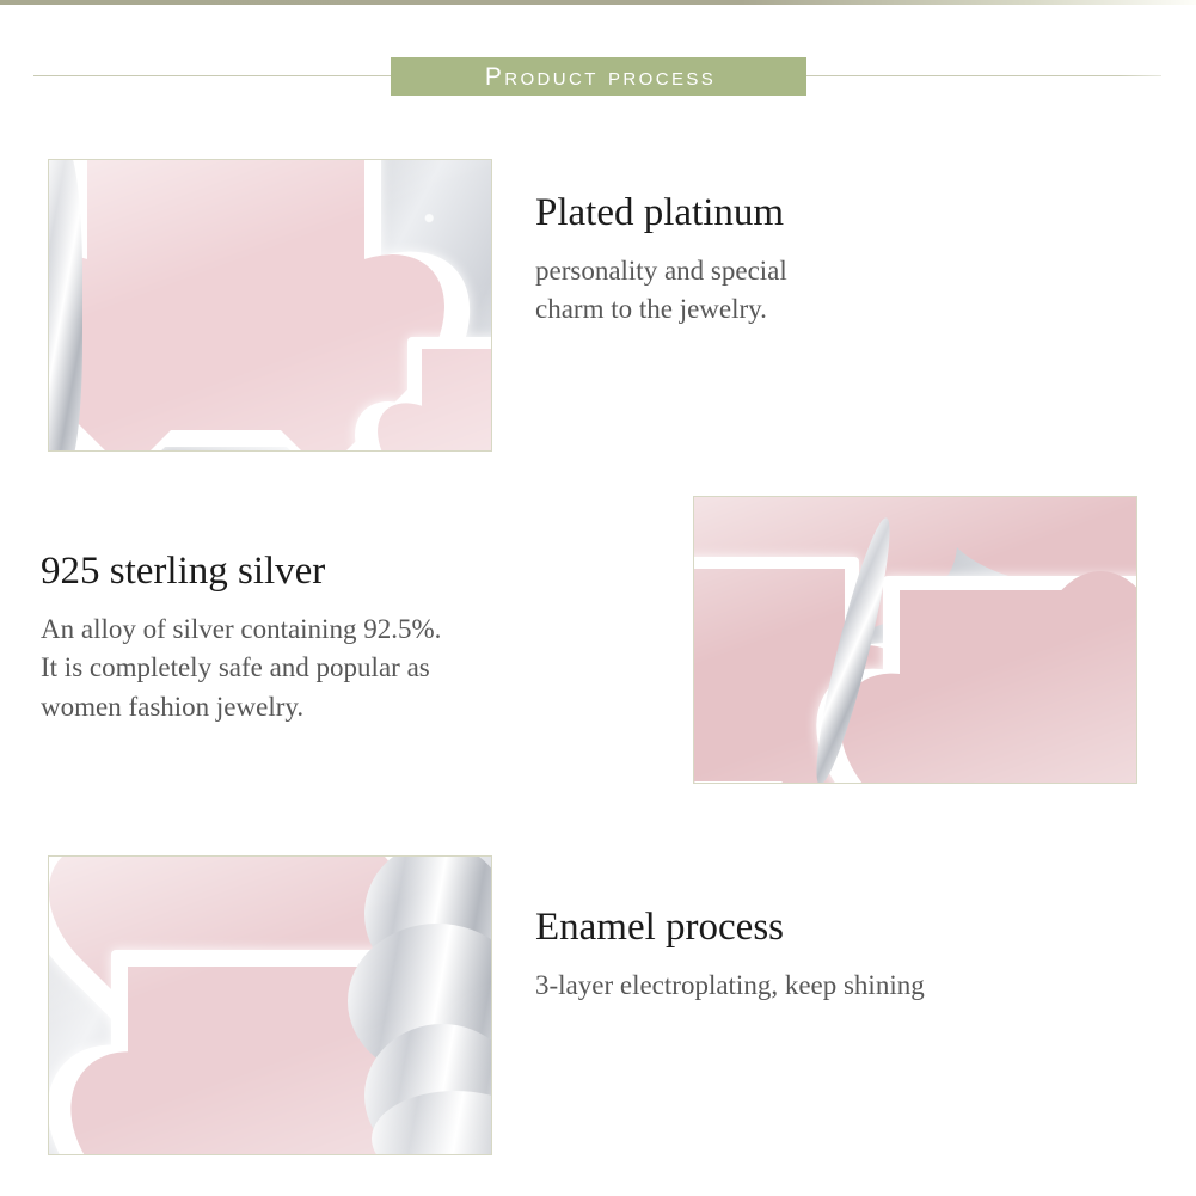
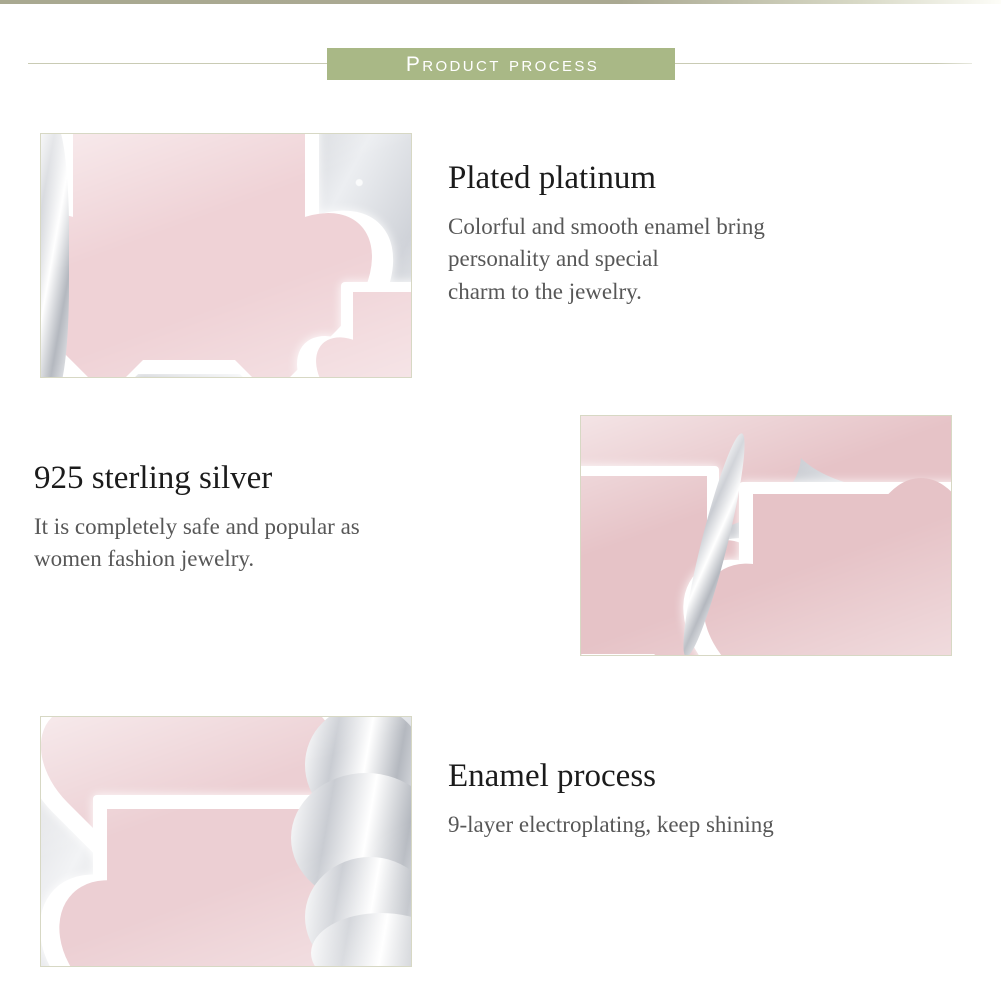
  Product process
  Plated platinum
+ Colorful and smooth enamel bring
  personality and special
  charm to the jewelry.
  925 sterling silver
- An alloy of silver containing 92.5%.
  It is completely safe and popular as
  women fashion jewelry.
  Enamel process
- 3-layer electroplating, keep shining
+ 9-layer electroplating, keep shining
